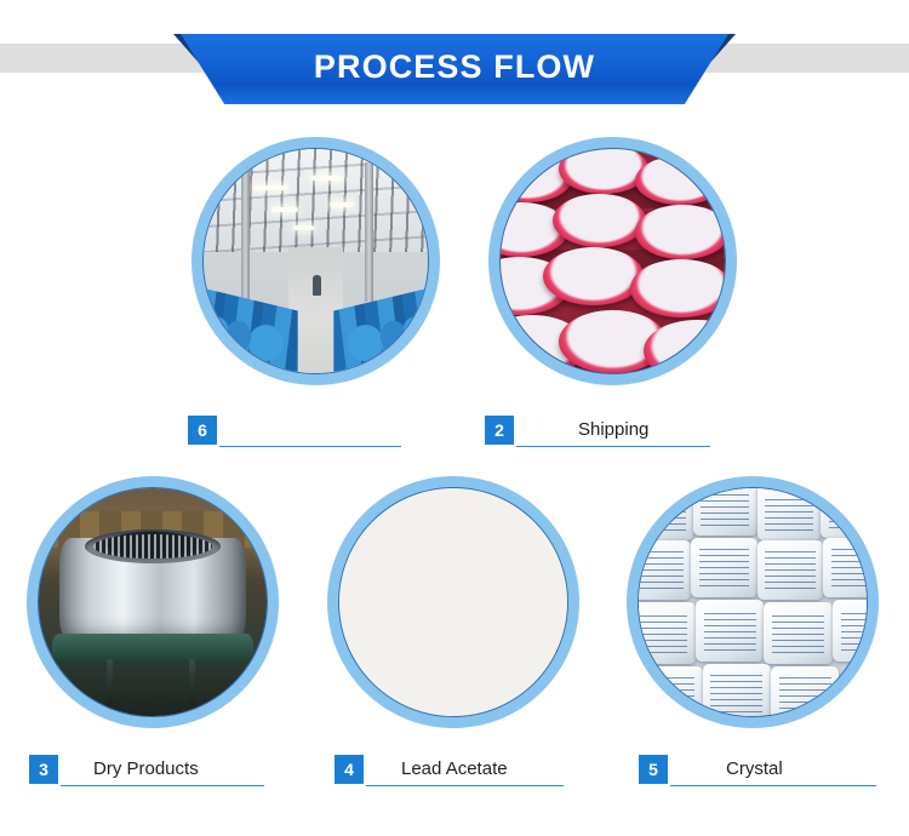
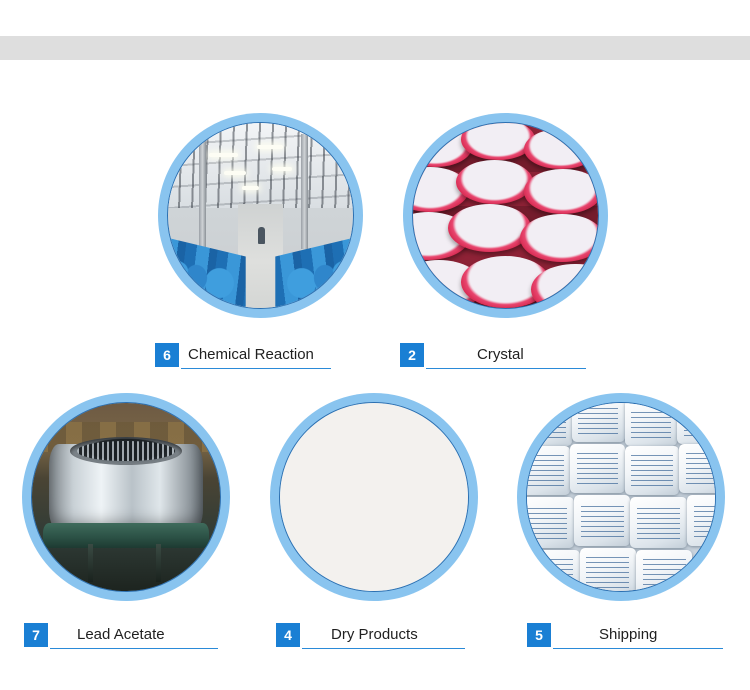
- PROCESS FLOW
  6
+ Chemical Reaction
  2
- Shipping
+ Crystal
- 3
+ 7
- Dry Products
+ Lead Acetate
  4
- Lead Acetate
+ Dry Products
  5
- Crystal
+ Shipping
